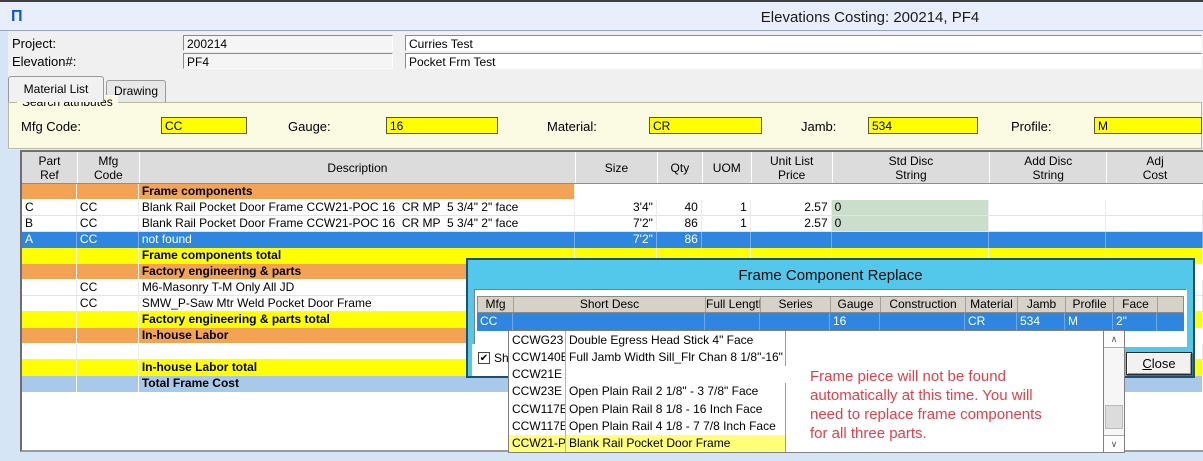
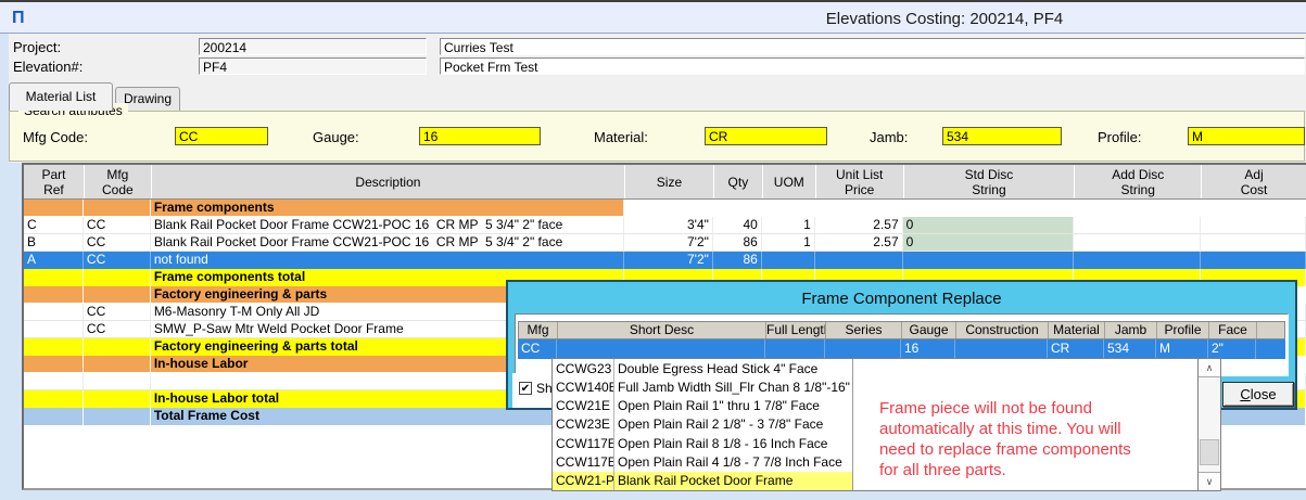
  Π
  Elevations Costing: 200214, PF4
  Project:
  200214
  Curries Test
  Elevation#:
  PF4
  Pocket Frm Test
  Material List
  Drawing
  Search attributes
  Mfg Code:
  CC
  Gauge:
  16
  Material:
  CR
  Jamb:
  534
  Profile:
  M
  Part
  Ref
  Mfg
  Code
  Description
  Size
  Qty
  UOM
  Unit List
  Price
  Std Disc
  String
  Add Disc
  String
  Adj
  Cost
  Frame components
  C
  CC
  Blank Rail Pocket Door Frame CCW21-POC 16 CR MP 5 3/4" 2" face
  3'4"
  40
  1
  2.57
  0
  B
  CC
  Blank Rail Pocket Door Frame CCW21-POC 16 CR MP 5 3/4" 2" face
  7'2"
  86
  1
  2.57
  0
  A
  CC
  not found
  7'2"
  86
  Frame components total
  Factory engineering & parts
  CC
  M6-Masonry T-M Only All JD
  CC
  SMW_P-Saw Mtr Weld Pocket Door Frame
  Factory engineering & parts total
  In-house Labor
  In-house Labor total
  Total Frame Cost
  Frame Component Replace
  Mfg
  Short Desc
  Full Lengt
  Series
  Gauge
  Construction
  Material
  Jamb
  Profile
  Face
  CC
  16
  CR
  534
  M
  2"
  ✔
  Close
  CCWG23
  Double Egress Head Stick 4" Face
  CCW140E
  Full Jamb Width Sill_Flr Chan 8 1/8"-16"
  CCW21E
+ Open Plain Rail 1" thru 1 7/8" Face
  CCW23E
  Open Plain Rail 2 1/8" - 3 7/8" Face
  CCW117E
  Open Plain Rail 8 1/8 - 16 Inch Face
  CCW117E
  Open Plain Rail 4 1/8 - 7 7/8 Inch Face
  CCW21-P
  Blank Rail Pocket Door Frame
  ∧
  ∨
  Frame piece will not be found
  automatically at this time. You will
  need to replace frame components
  for all three parts.
